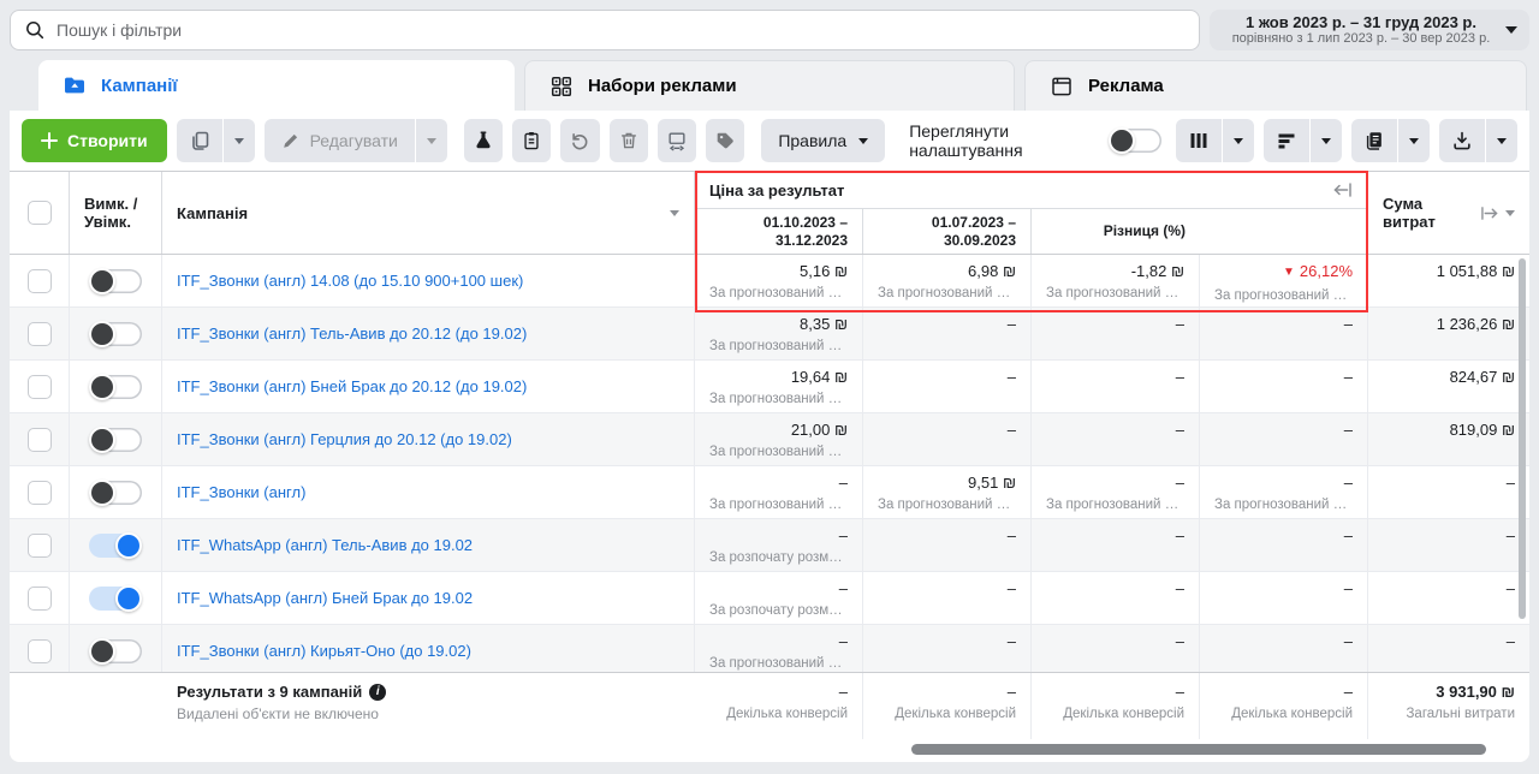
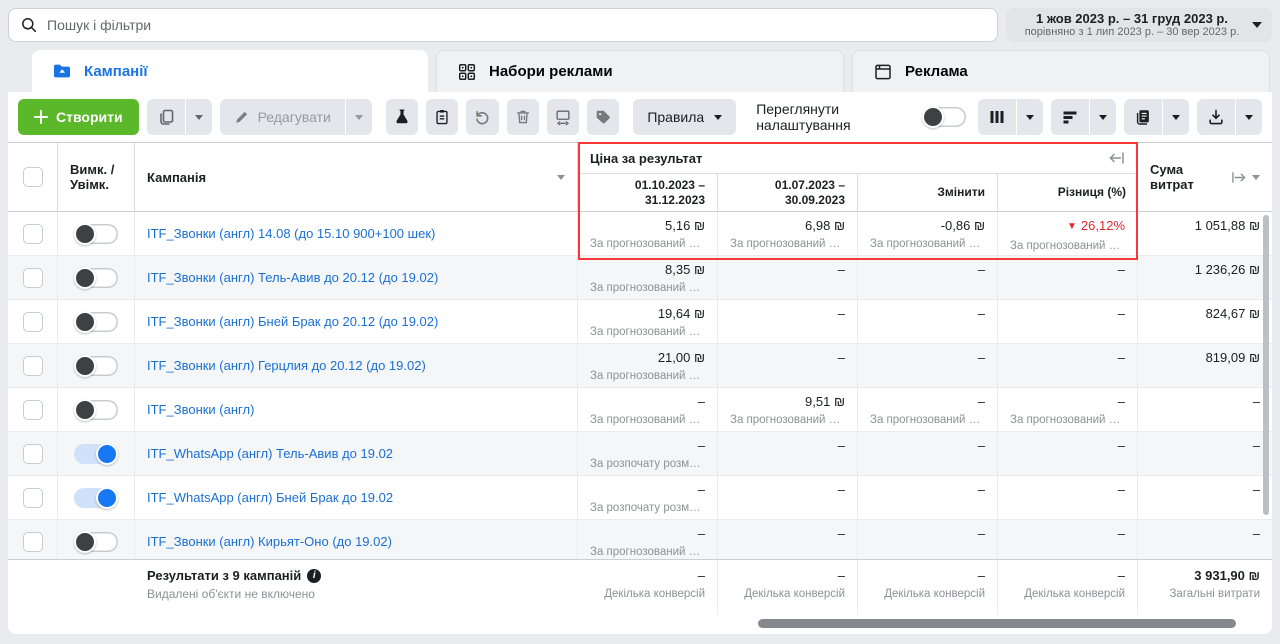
  Пошук і фільтри
  1 жов 2023 р. – 31 груд 2023 р.
  порівняно з 1 лип 2023 р. – 30 вер 2023 р.
  Кампанії
  Набори реклами
  Реклама
  Створити
  Редагувати
  Правила
  Переглянути налаштування
  Вимк. / Увімк.
  Кампанія
  Ціна за результат
  01.10.2023 – 31.12.2023
  01.07.2023 – 30.09.2023
+ Змінити
  Різниця (%)
  Сума витрат
  ITF_Звонки (англ) 14.08 (до 15.10 900+100 шек)
  5,16 ₪
  За прогнозований клі
  6,98 ₪
  За прогнозований клі
- -1,82 ₪
+ -0,86 ₪
  За прогнозований клі
  ▼ 26,12%
  За прогнозований клі
  1 051,88 ₪
  ITF_Звонки (англ) Тель-Авив до 20.12 (до 19.02)
  8,35 ₪
  За прогнозований клі
  –
  –
  –
  1 236,26 ₪
  ITF_Звонки (англ) Бней Брак до 20.12 (до 19.02)
  19,64 ₪
  За прогнозований клі
  –
  –
  –
  824,67 ₪
  ITF_Звонки (англ) Герцлия до 20.12 (до 19.02)
  21,00 ₪
  За прогнозований клі
  –
  –
  –
  819,09 ₪
  ITF_Звонки (англ)
  –
  За прогнозований клі
  9,51 ₪
  За прогнозований клі
  –
  За прогнозований клі
  –
  За прогнозований клі
  –
  ITF_WhatsApp (англ) Тель-Авив до 19.02
  –
  За розпочату розмов
  –
  –
  –
  –
  ITF_WhatsApp (англ) Бней Брак до 19.02
  –
  За розпочату розмов
  –
  –
  –
  –
  ITF_Звонки (англ) Кирьят-Оно (до 19.02)
  –
  За прогнозований клі
  –
  –
  –
  –
  Результати з 9 кампаній
  i
  Видалені об'єкти не включено
  –
  Декілька конверсій
  –
  Декілька конверсій
  –
  Декілька конверсій
  –
  Декілька конверсій
  3 931,90 ₪
  Загальні витрати
